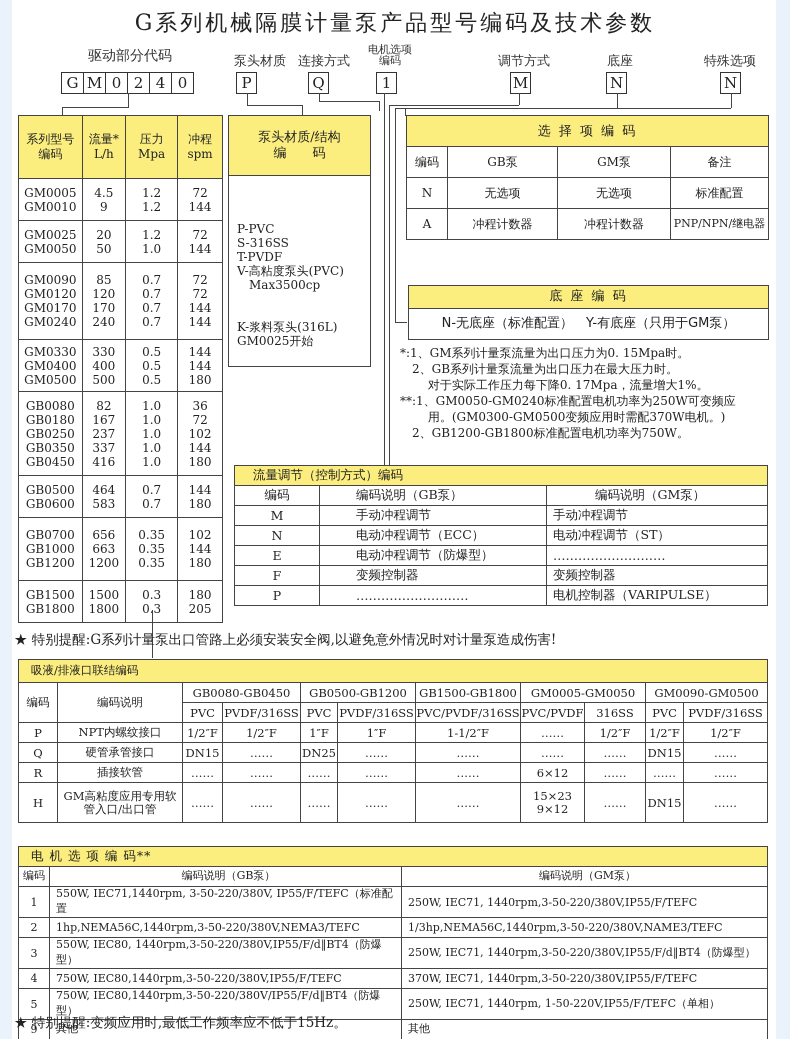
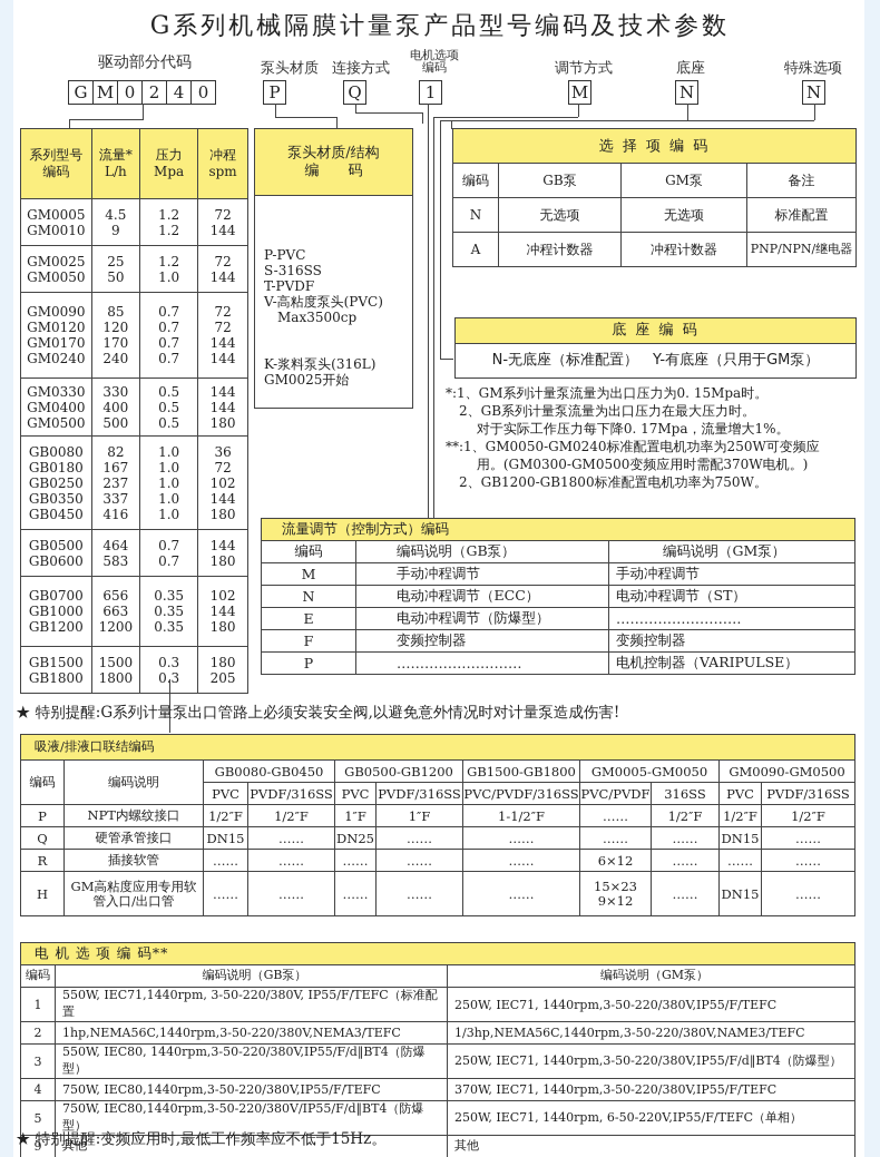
  G系列机械隔膜计量泵产品型号编码及技术参数
  驱动部分代码
  泵头材质
  连接方式
  电机选项
  编码
  调节方式
  底座
  特殊选项
  G
  M
  0
  2
  4
  0
  P
  Q
  1
  M
  N
  N
  系列型号编码	流量*L/h	压力Mpa	冲程spm
  GM0005 GM0010	4.5 9	1.2 1.2	72 144
- GM0025 GM0050	20 50	1.2 1.0	72 144
+ GM0025 GM0050	25 50	1.2 1.0	72 144
  GM0090 GM0120 GM0170 GM0240	85 120 170 240	0.7 0.7 0.7 0.7	72 72 144 144
  GM0330 GM0400 GM0500	330 400 500	0.5 0.5 0.5	144 144 180
  GB0080 GB0180 GB0250 GB0350 GB0450	82 167 237 337 416	1.0 1.0 1.0 1.0 1.0	36 72 102 144 180
  GB0500 GB0600	464 583	0.7 0.7	144 180
  GB0700 GB1000 GB1200	656 663 1200	0.35 0.35 0.35	102 144 180
  GB1500 GB1800	1500 1800	0.3 0.3	180 205
  泵头材质/结构
  编 码
  P-PVC
  S-316SS
  T-PVDF
  V-高粘度泵头(PVC)
  Max3500cp
  K-浆料泵头(316L)
  GM0025开始
  选 择 项 编 码
  编码	GB泵	GM泵	备注
  N	无选项	无选项	标准配置
  A	冲程计数器	冲程计数器	PNP/NPN/继电器
  底 座 编 码
  N-无底座（标准配置） Y-有底座（只用于GM泵）
  *:1、GM系列计量泵流量为出口压力为0. 15Mpa时。
  2、GB系列计量泵流量为出口压力在最大压力时。
  对于实际工作压力每下降0. 17Mpa，流量增大1%。
  **:1、GM0050-GM0240标准配置电机功率为250W可变频应
  用。(GM0300-GM0500变频应用时需配370W电机。)
  2、GB1200-GB1800标准配置电机功率为750W。
  流量调节（控制方式）编码
  编码	编码说明（GB泵）	编码说明（GM泵）
  M	手动冲程调节	手动冲程调节
  N	电动冲程调节（ECC）	电动冲程调节（ST）
  E	电动冲程调节（防爆型）	………………………
  F	变频控制器	变频控制器
  P	………………………	电机控制器（VARIPULSE）
  ★ 特别提醒:G系列计量泵出口管路上必须安装安全阀,以避免意外情况时对计量泵造成伤害!
  吸液/排液口联结编码
  编码	编码说明	GB0080-GB0450	GB0500-GB1200	GB1500-GB1800	GM0005-GM0050	GM0090-GM0500
  PVC	PVDF/316SS	PVC	PVDF/316SS	PVC/PVDF/316SS	PVC/PVDF	316SS	PVC	PVDF/316SS
  P	NPT内螺纹接口	1/2″F	1/2″F	1″F	1″F	1-1/2″F	……	1/2″F	1/2″F	1/2″F
  Q	硬管承管接口	DN15	……	DN25	……	……	……	……	DN15	……
  R	插接软管	……	……	……	……	……	6×12	……	……	……
  H	GM高粘度应用专用软管入口/出口管	……	……	……	……	……	15×23 9×12	……	DN15	……
  电 机 选 项 编 码**
  编码	编码说明（GB泵）	编码说明（GM泵）
  1	550W, IEC71,1440rpm, 3-50-220/380V, IP55/F/TEFC（标准配置	250W, IEC71, 1440rpm,3-50-220/380V,IP55/F/TEFC
  2	1hp,NEMA56C,1440rpm,3-50-220/380V,NEMA3/TEFC	1/3hp,NEMA56C,1440rpm,3-50-220/380V,NAME3/TEFC
  3	550W, IEC80, 1440rpm,3-50-220/380V,IP55/F/d‖BT4（防爆型）	250W, IEC71, 1440rpm,3-50-220/380V,IP55/F/d‖BT4（防爆型）
  4	750W, IEC80,1440rpm,3-50-220/380V,IP55/F/TEFC	370W, IEC71, 1440rpm,3-50-220/380V,IP55/F/TEFC
- 5	750W, IEC80,1440rpm,3-50-220/380V/IP55/F/d‖BT4（防爆型）	250W, IEC71, 1440rpm, 1-50-220V,IP55/F/TEFC（单相）
+ 5	750W, IEC80,1440rpm,3-50-220/380V/IP55/F/d‖BT4（防爆型）	250W, IEC71, 1440rpm, 6-50-220V,IP55/F/TEFC（单相）
  9	其他	其他
  ★ 特别提醒:变频应用时,最低工作频率应不低于15Hz。
